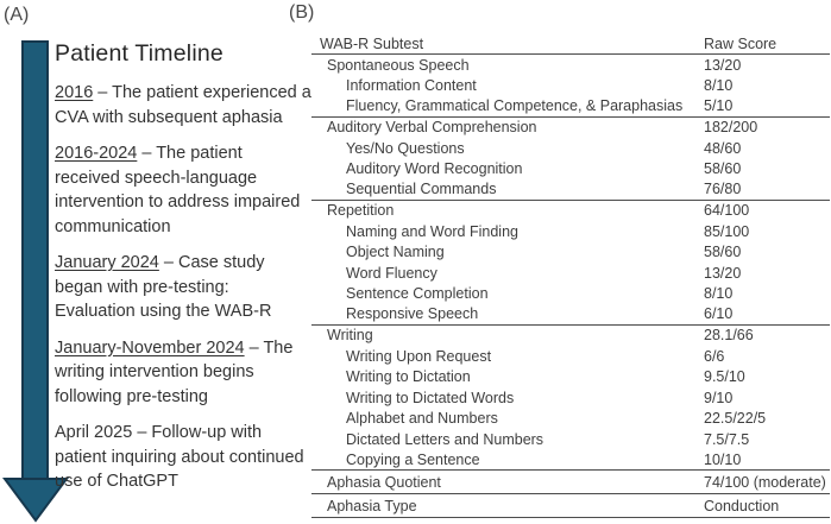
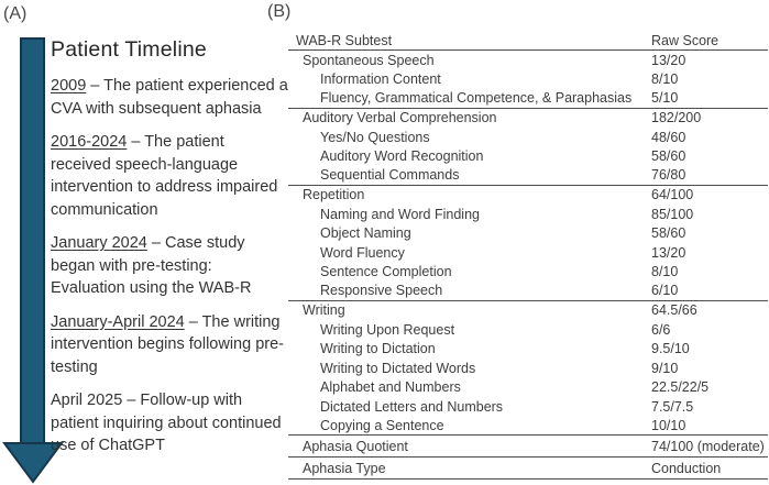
  (A)
  (B)
  Patient Timeline
- 2016 – The patient experienced a CVA with subsequent aphasia
+ 2009 – The patient experienced a CVA with subsequent aphasia
  2016-2024 – The patient received speech-language intervention to address impaired communication
  January 2024 – Case study began with pre-testing: Evaluation using the WAB-R
- January-November 2024 – The writing intervention begins following pre-testing
+ January-April 2024 – The writing intervention begins following pre-testing
  April 2025 – Follow-up with patient inquiring about continued use of ChatGPT
  WAB-R Subtest
  Raw Score
  Spontaneous Speech
  13/20
  Information Content
  8/10
  Fluency, Grammatical Competence, & Paraphasias
  5/10
  Auditory Verbal Comprehension
  182/200
  Yes/No Questions
  48/60
  Auditory Word Recognition
  58/60
  Sequential Commands
  76/80
  Repetition
  64/100
  Naming and Word Finding
  85/100
  Object Naming
  58/60
  Word Fluency
  13/20
  Sentence Completion
  8/10
  Responsive Speech
  6/10
  Writing
- 28.1/66
+ 64.5/66
  Writing Upon Request
  6/6
  Writing to Dictation
  9.5/10
  Writing to Dictated Words
  9/10
  Alphabet and Numbers
  22.5/22/5
  Dictated Letters and Numbers
  7.5/7.5
  Copying a Sentence
  10/10
  Aphasia Quotient
  74/100 (moderate)
  Aphasia Type
  Conduction
